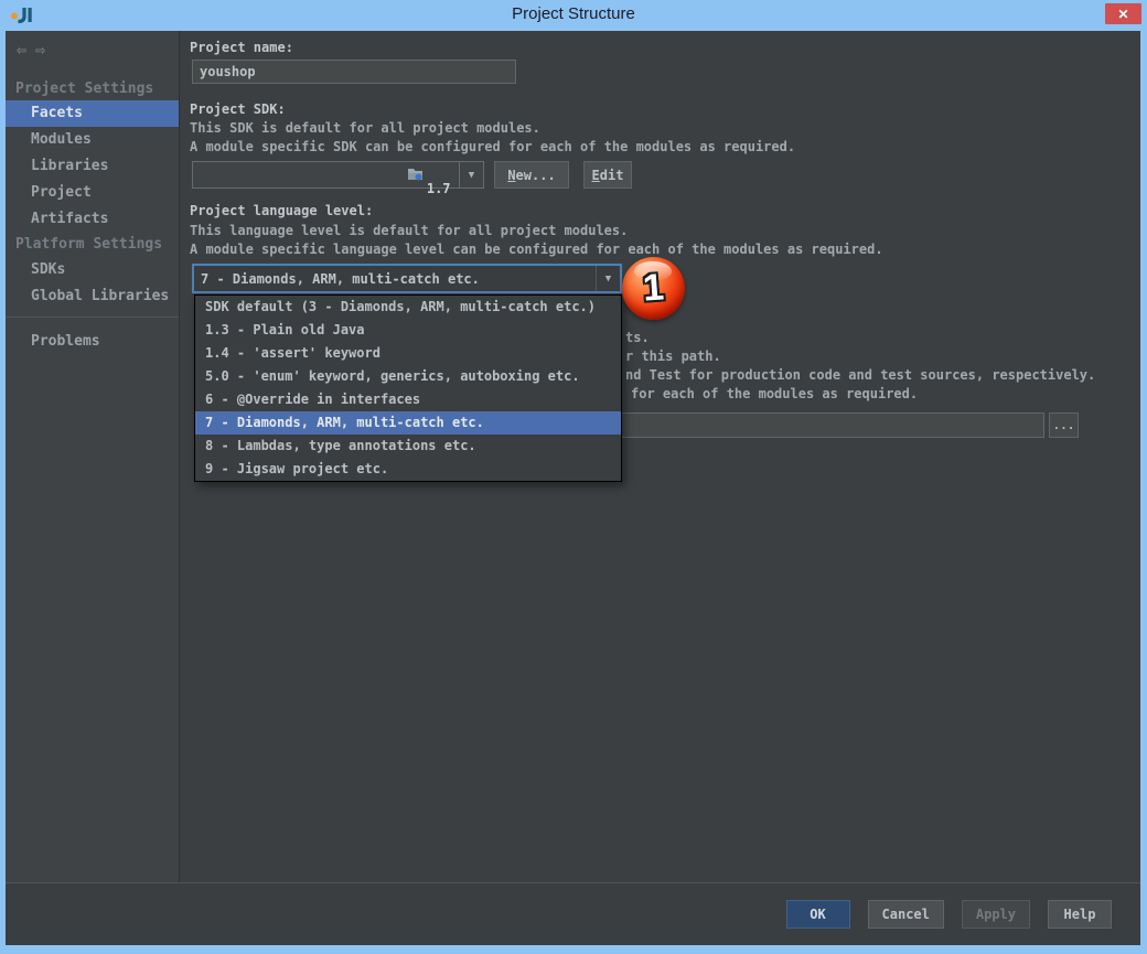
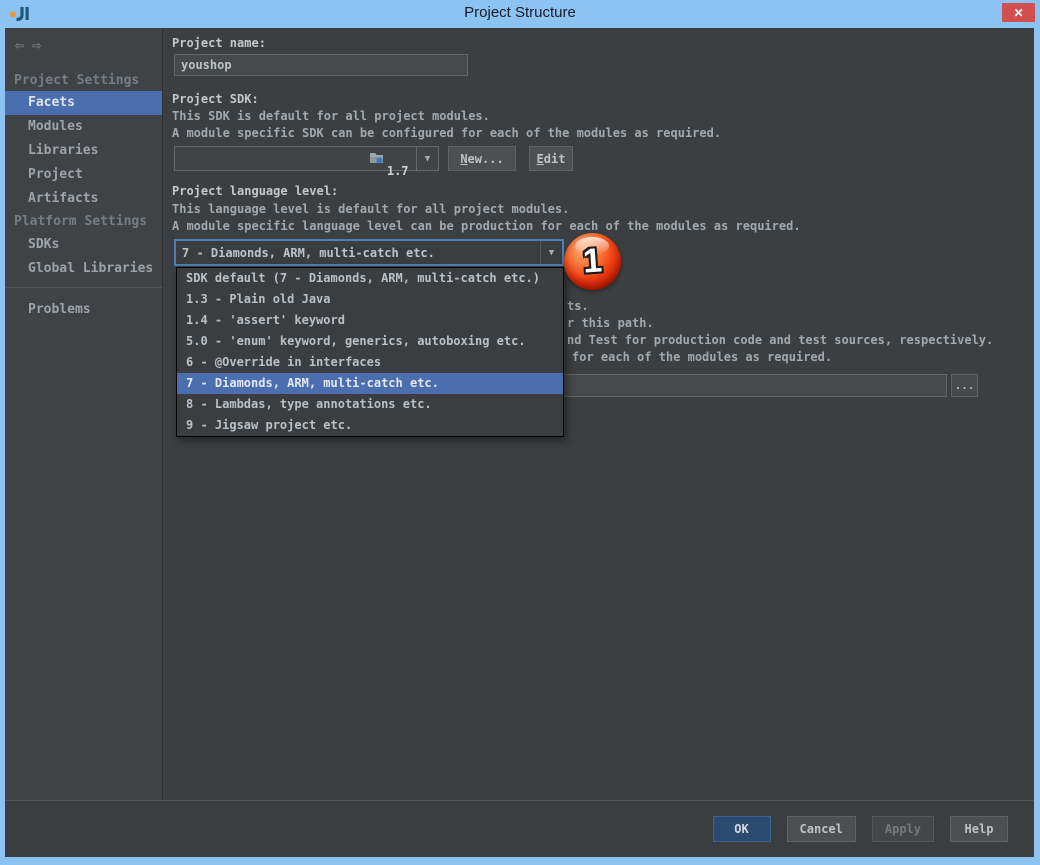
  Project Structure
  ✕
  ⇦⇨
  Project Settings
  Facets
  Modules
  Libraries
  Project
  Artifacts
  Platform Settings
  SDKs
  Global Libraries
  Problems
  Project name:
  youshop
  Project SDK:
  This SDK is default for all project modules.
  A module specific SDK can be configured for each of the modules as required.
  ▼
  New...
  Edit
  Project language level:
  This language level is default for all project modules.
- A module specific language level can be configured for each of the modules as required.
+ A module specific language level can be production for each of the modules as required.
  7 - Diamonds, ARM, multi-catch etc.
  ▼
  ts.
  r this path.
  nd Test for production code and test sources, respectively.
  for each of the modules as required.
  ...
- SDK default (3 - Diamonds, ARM, multi-catch etc.)
+ SDK default (7 - Diamonds, ARM, multi-catch etc.)
  1.3 - Plain old Java
  1.4 - 'assert' keyword
  5.0 - 'enum' keyword, generics, autoboxing etc.
  6 - @Override in interfaces
  7 - Diamonds, ARM, multi-catch etc.
  8 - Lambdas, type annotations etc.
  9 - Jigsaw project etc.
  OK
  Cancel
  Apply
  Help
